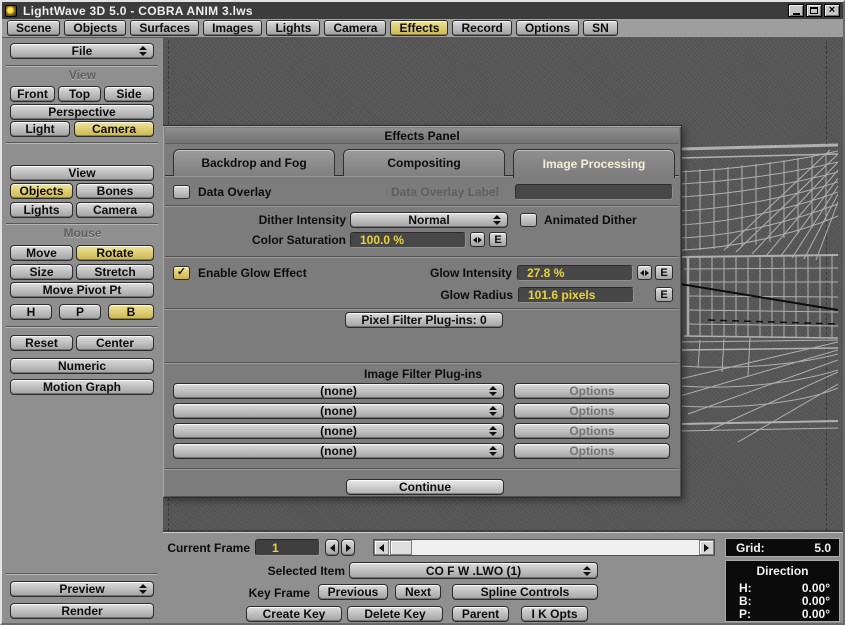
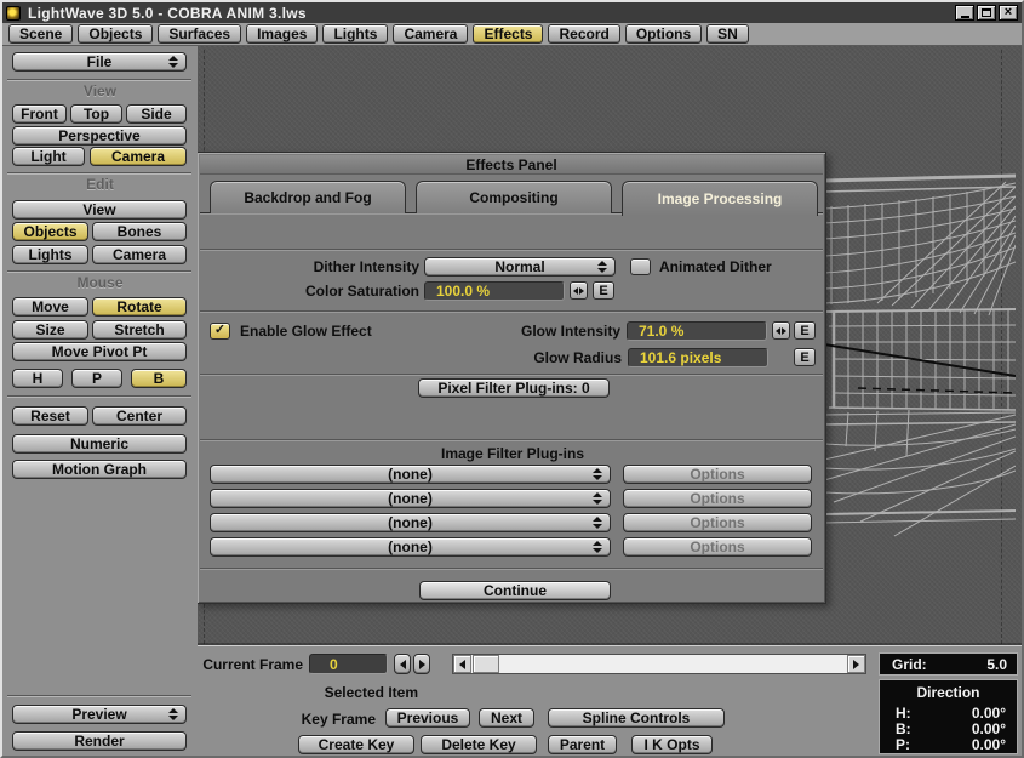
  LightWave 3D 5.0 - COBRA ANIM 3.lws
  ×
  Scene
  Objects
  Surfaces
  Images
  Lights
  Camera
  Effects
  Record
  Options
  SN
  File
  View
  Front
  Top
  Side
  Perspective
  Light
  Camera
+ Edit
  View
  Objects
  Bones
  Lights
  Camera
  Mouse
  Move
  Rotate
  Size
  Stretch
  Move Pivot Pt
  H
  P
  B
  Reset
  Center
  Numeric
  Motion Graph
  Preview
  Render
  Effects Panel
  Backdrop and Fog
  Compositing
  Image Processing
- Data Overlay
- Data Overlay Label
  Dither Intensity
  Normal
  Animated Dither
  Color Saturation
  100.0 %
  E
  ✓
  Enable Glow Effect
  Glow Intensity
- 27.8 %
+ 71.0 %
  E
  Glow Radius
  101.6 pixels
  E
  Pixel Filter Plug-ins: 0
  Image Filter Plug-ins
  (none)
  Options
  (none)
  Options
  (none)
  Options
  (none)
  Options
  Continue
  Current Frame
- 1
+ 0
  Grid:
  5.0
  Selected Item
- CO F W .LWO (1)
  Direction
  H:
  0.00°
  B:
  0.00°
  P:
  0.00°
  Key Frame
  Previous
  Next
  Spline Controls
  Create Key
  Delete Key
  Parent
  I K Opts
